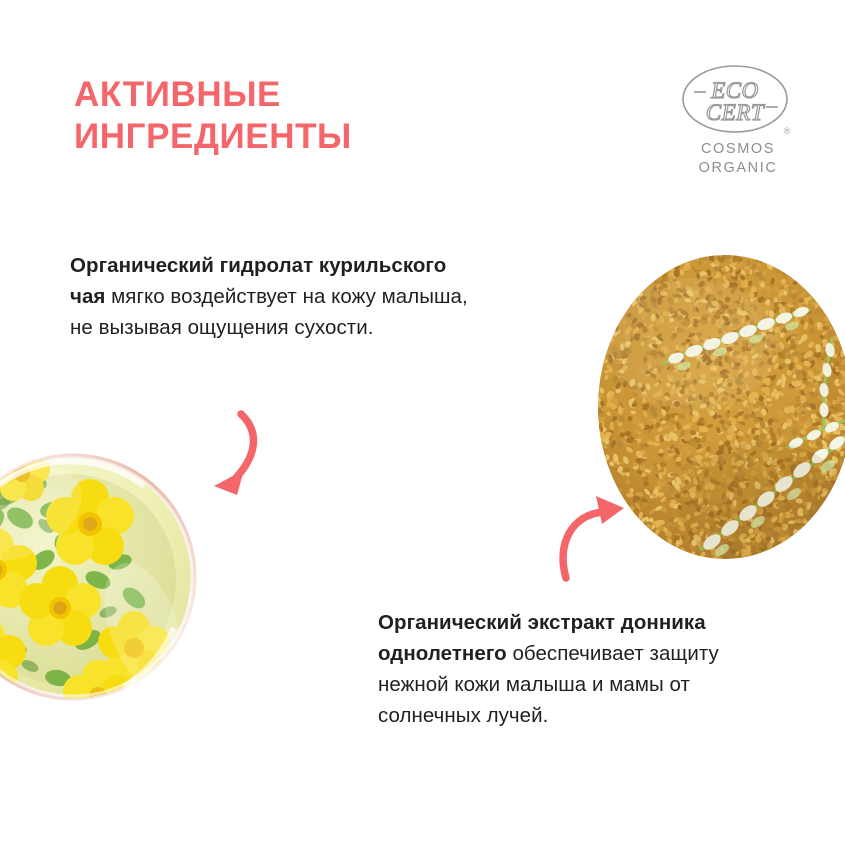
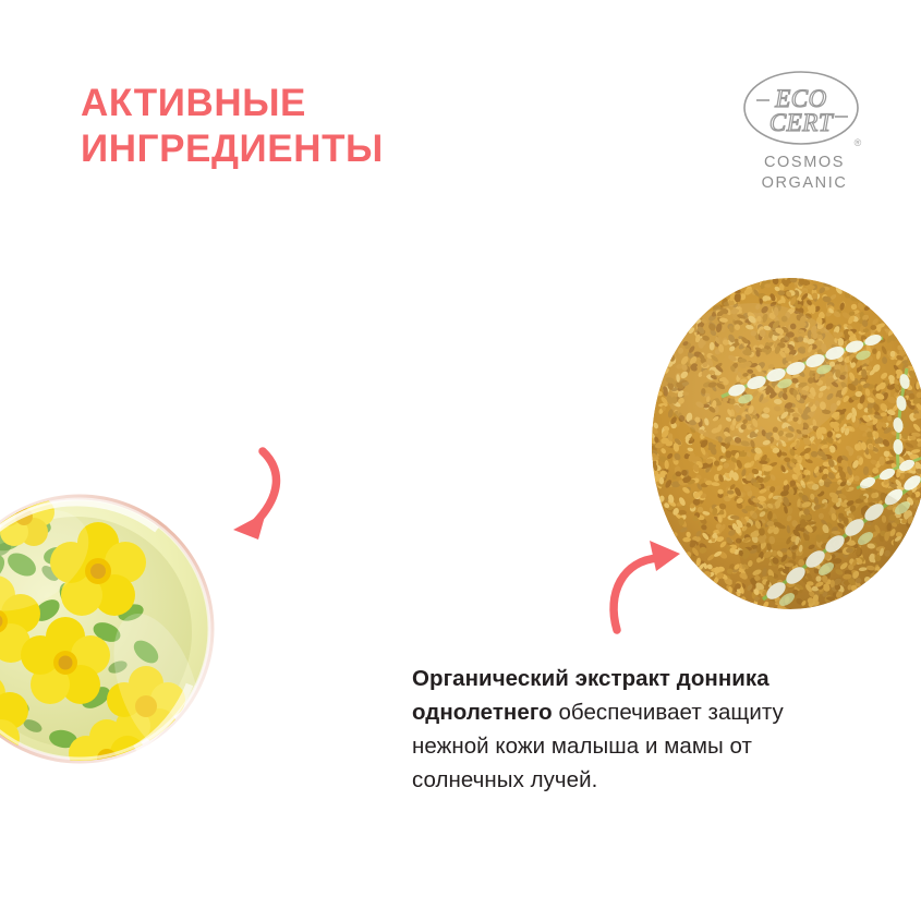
  АКТИВНЫЕ
  ИНГРЕДИЕНТЫ
  ECO
  CERT
  ®
  COSMOS
  ORGANIC
- Органический гидролат курильского чая мягко воздействует на кожу малыша, не вызывая ощущения сухости.
  Органический экстракт донника однолетнего обеспечивает защиту нежной кожи малыша и мамы от солнечных лучей.
